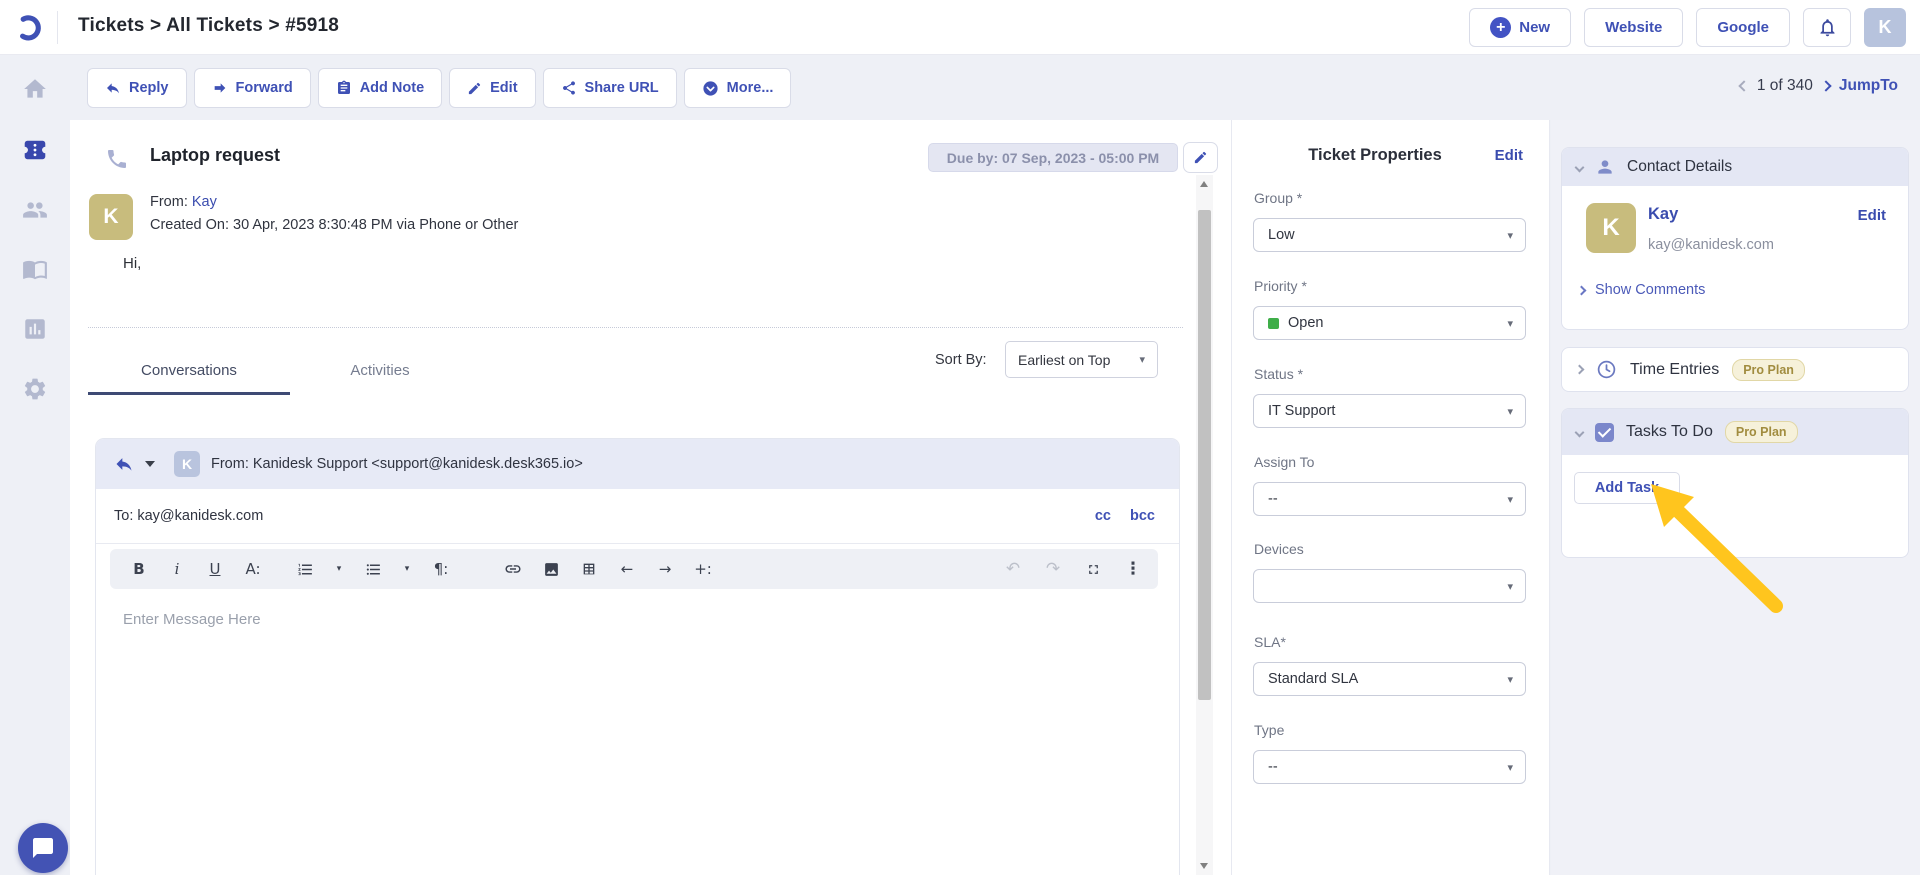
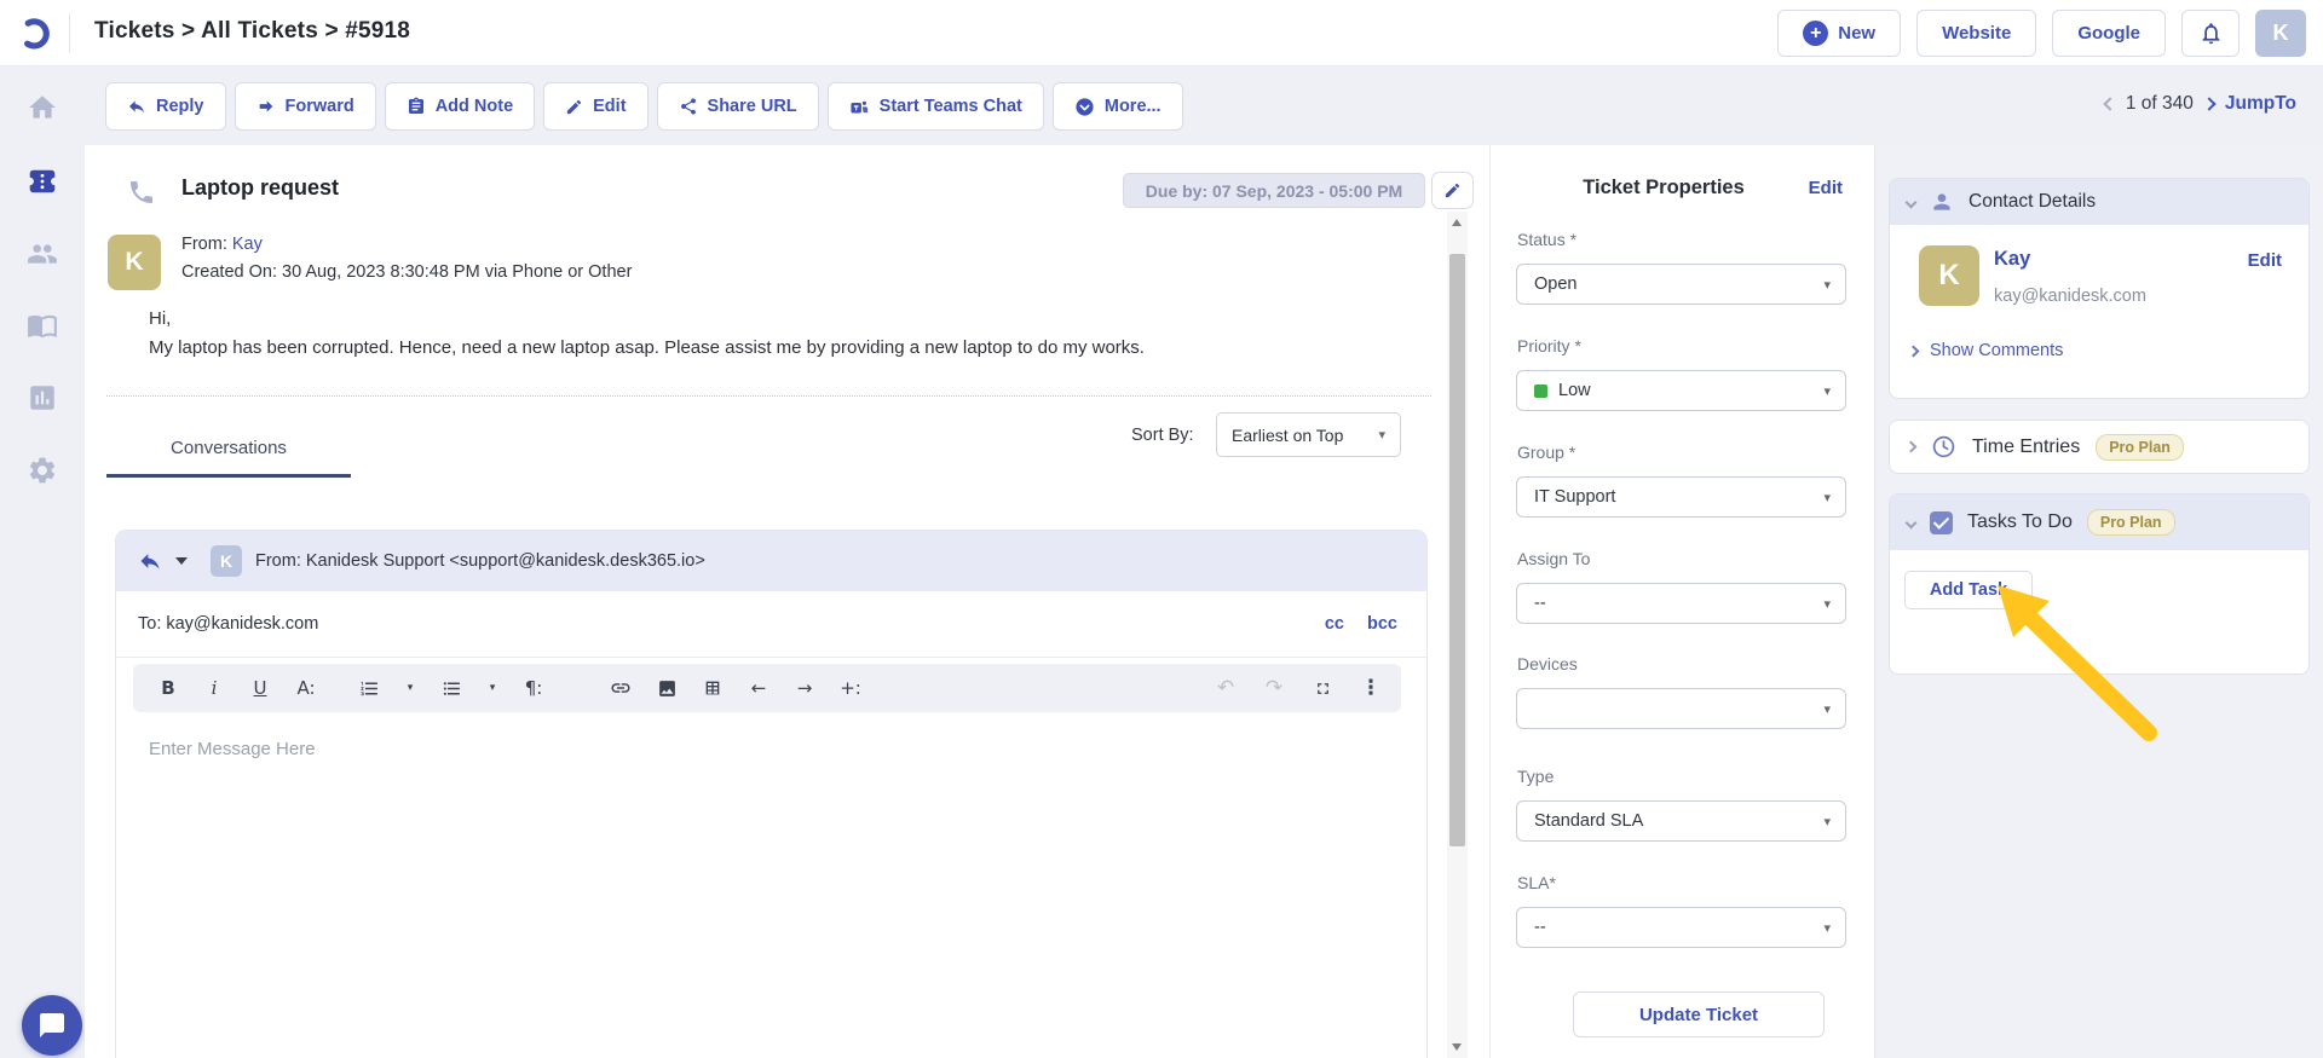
  Tickets > All Tickets > #5918
  +
  New
  Website
  Google
  K
  Reply
  Forward
  Add Note
  Edit
  Share URL
+ Start Teams Chat
  More...
  1 of 340
  JumpTo
  Laptop request
  Due by: 07 Sep, 2023 - 05:00 PM
  K
  From: Kay
- Created On: 30 Apr, 2023 8:30:48 PM via Phone or Other
+ Created On: 30 Aug, 2023 8:30:48 PM via Phone or Other
  Hi,
+ My laptop has been corrupted. Hence, need a new laptop asap. Please assist me by providing a new laptop to do my works.
  Conversations
- Activities
  Sort By:
  Earliest on Top
  ▾
  K
  From: Kanidesk Support <support@kanidesk.desk365.io>
  To: kay@kanidesk.com
  cc
  bcc
  B
  i
  U
  A:
  ▾
  ▾
  ¶:
  ←
  →
  +:
  ↶
  ↷
  ⋮
  Enter Message Here
  Ticket Properties
  Edit
- Group *
+ Status *
- Low
+ Open
  ▾
  Priority *
- Open
+ Low
  ▾
- Status *
+ Group *
  IT Support
  ▾
  Assign To
  --
  ▾
  Devices
  ▾
- SLA*
+ Type
  Standard SLA
  ▾
- Type
+ SLA*
  --
  ▾
+ Update Ticket
  Contact Details
  K
  Kay
  Edit
  kay@kanidesk.com
  Show Comments
  Time Entries
  Pro Plan
  Tasks To Do
  Pro Plan
  Add Tas
